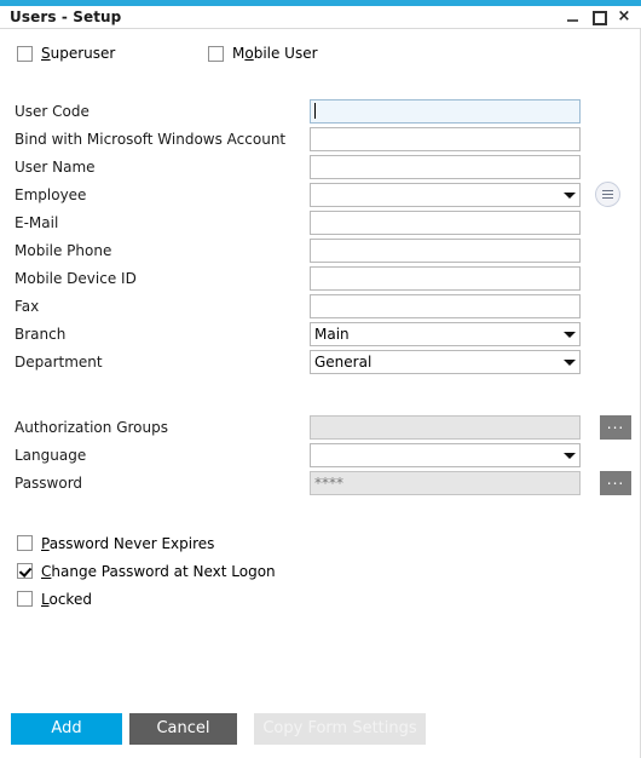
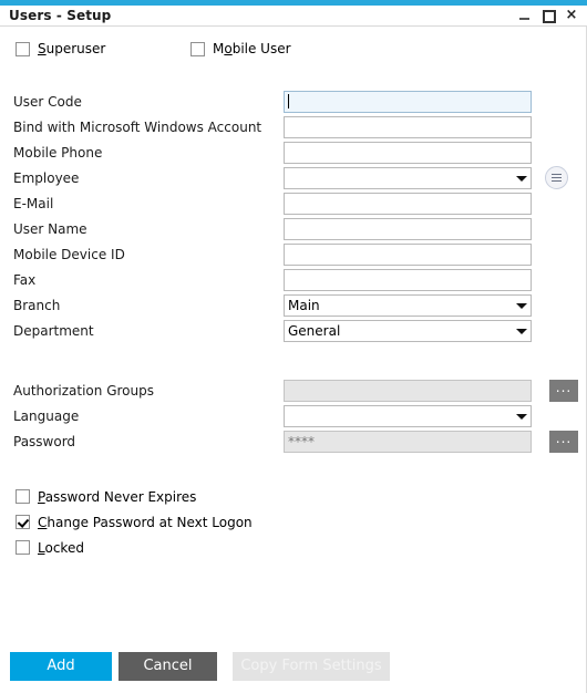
  Users - Setup
  ×
  Superuser
  Mobile User
  User Code
  Bind with Microsoft Windows Account
- User Name
+ Mobile Phone
  Employee
  E-Mail
- Mobile Phone
+ User Name
  Mobile Device ID
  Fax
  Branch
  Main
  Department
  General
  Authorization Groups
  ...
  Language
  Password
  ****
  ...
  Password Never Expires
  Change Password at Next Logon
  Locked
  Add
  Cancel
